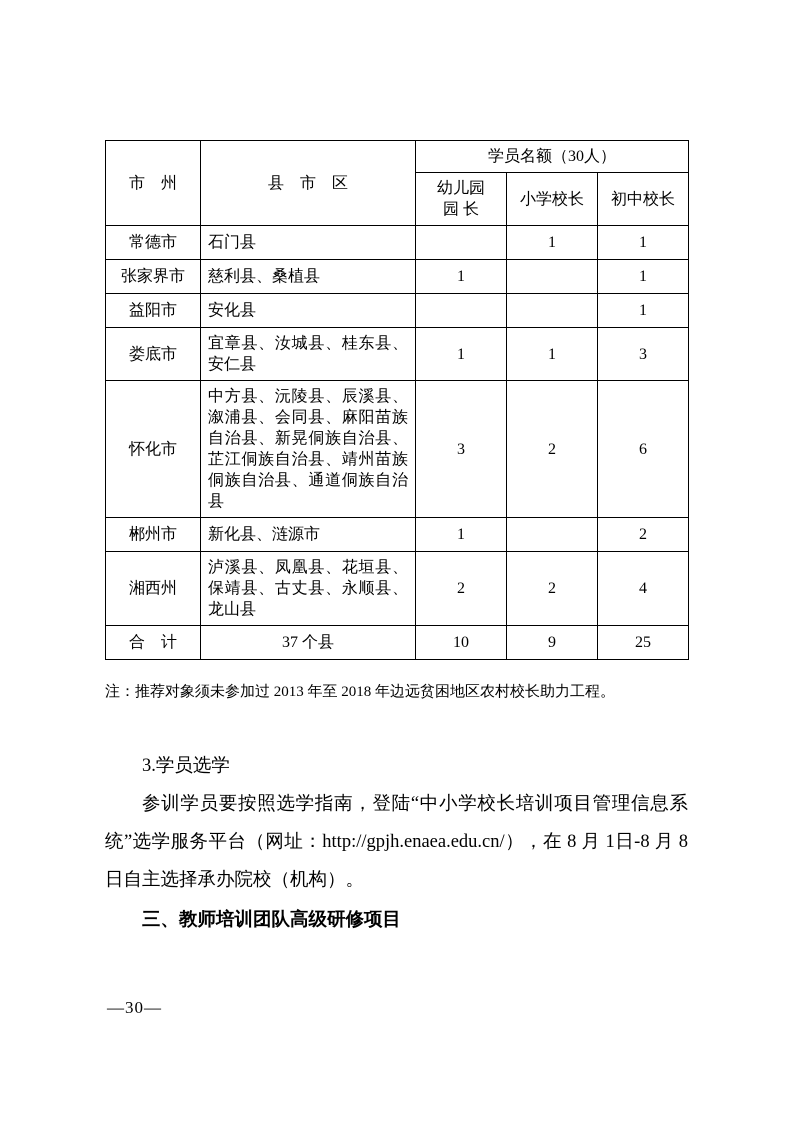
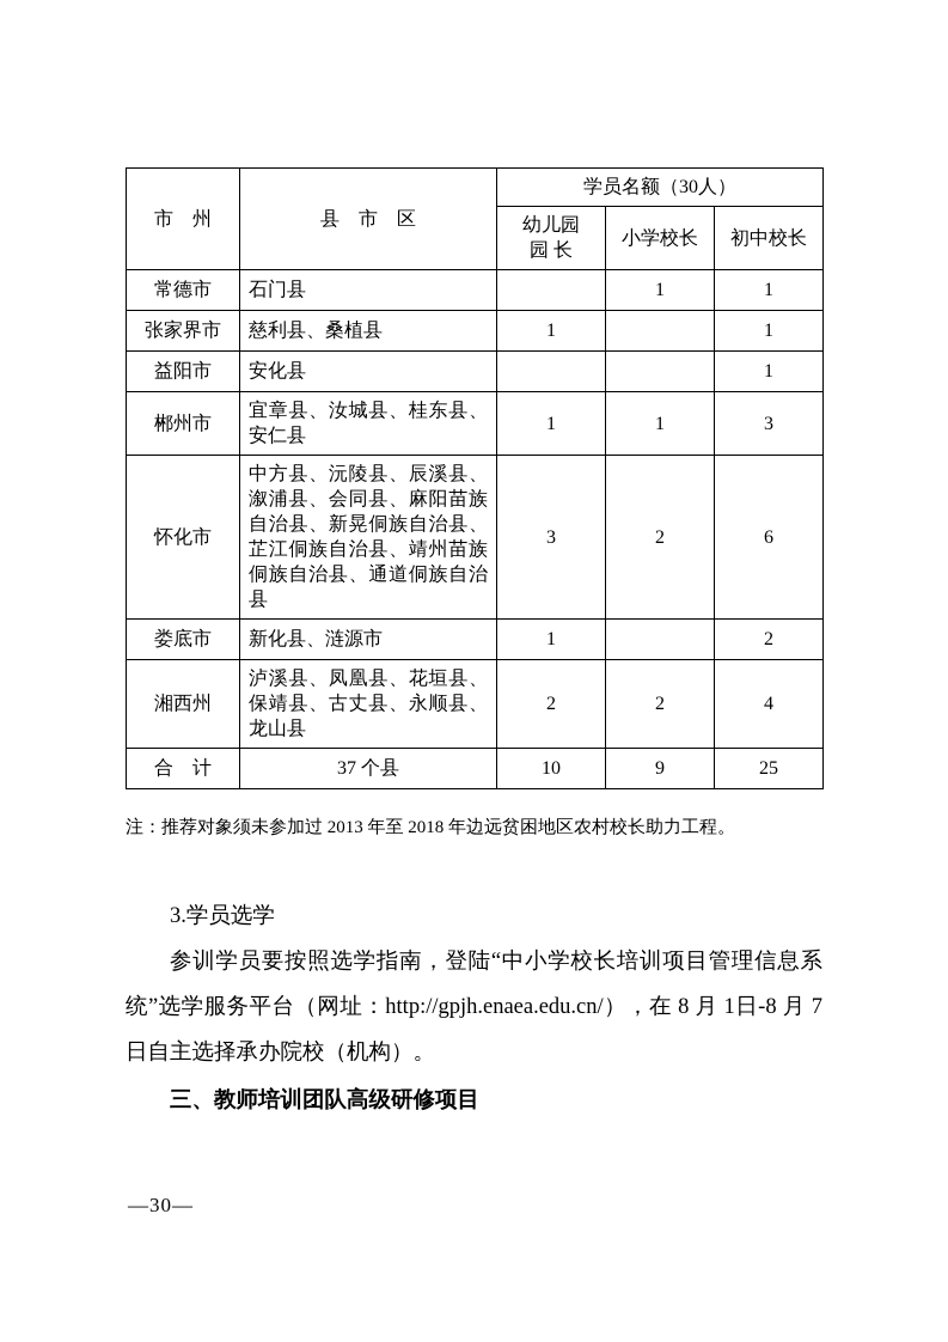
  市 州	县 市 区	学员名额（30人）
  幼儿园 园 长	小学校长	初中校长
  常德市	石门县		1	1
  张家界市	慈利县、桑植县	1		1
  益阳市	安化县			1
- 娄底市	宜章县、汝城县、桂东县、安仁县	1	1	3
+ 郴州市	宜章县、汝城县、桂东县、安仁县	1	1	3
  怀化市	中方县、沅陵县、辰溪县、溆浦县、会同县、麻阳苗族自治县、新晃侗族自治县、芷江侗族自治县、靖州苗族侗族自治县、通道侗族自治县	3	2	6
- 郴州市	新化县、涟源市	1		2
+ 娄底市	新化县、涟源市	1		2
  湘西州	泸溪县、凤凰县、花垣县、保靖县、古丈县、永顺县、龙山县	2	2	4
  合 计	37 个县	10	9	25
  注：推荐对象须未参加过 2013 年至 2018 年边远贫困地区农村校长助力工程。
  3.学员选学
- 参训学员要按照选学指南，登陆“中小学校长培训项目管理信息系统”选学服务平台（网址：http://gpjh.enaea.edu.cn/），在 8 月 1日-8 月 8 日自主选择承办院校（机构）。
+ 参训学员要按照选学指南，登陆“中小学校长培训项目管理信息系统”选学服务平台（网址：http://gpjh.enaea.edu.cn/），在 8 月 1日-8 月 7 日自主选择承办院校（机构）。
  三、教师培训团队高级研修项目
  —30—
